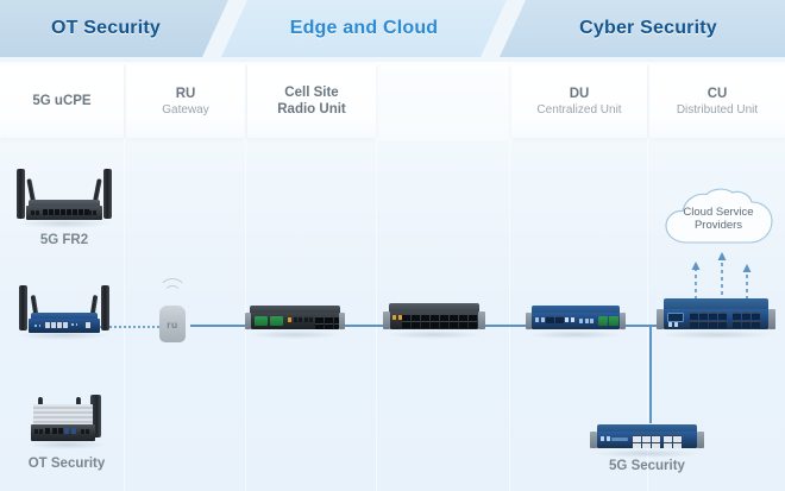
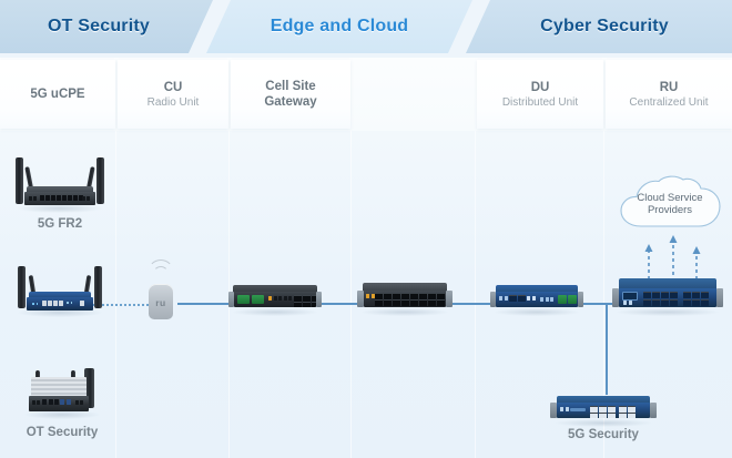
  OT Security
  Edge and Cloud
  Cyber Security
  5G uCPE
- RU
+ CU
- Gateway
+ Radio Unit
  Cell Site
- Radio Unit
+ Gateway
  DU
- Centralized Unit
+ Distributed Unit
- CU
+ RU
- Distributed Unit
+ Centralized Unit
  5G FR2
  OT Security
  ru
  Cloud Service
  Providers
  5G Security
